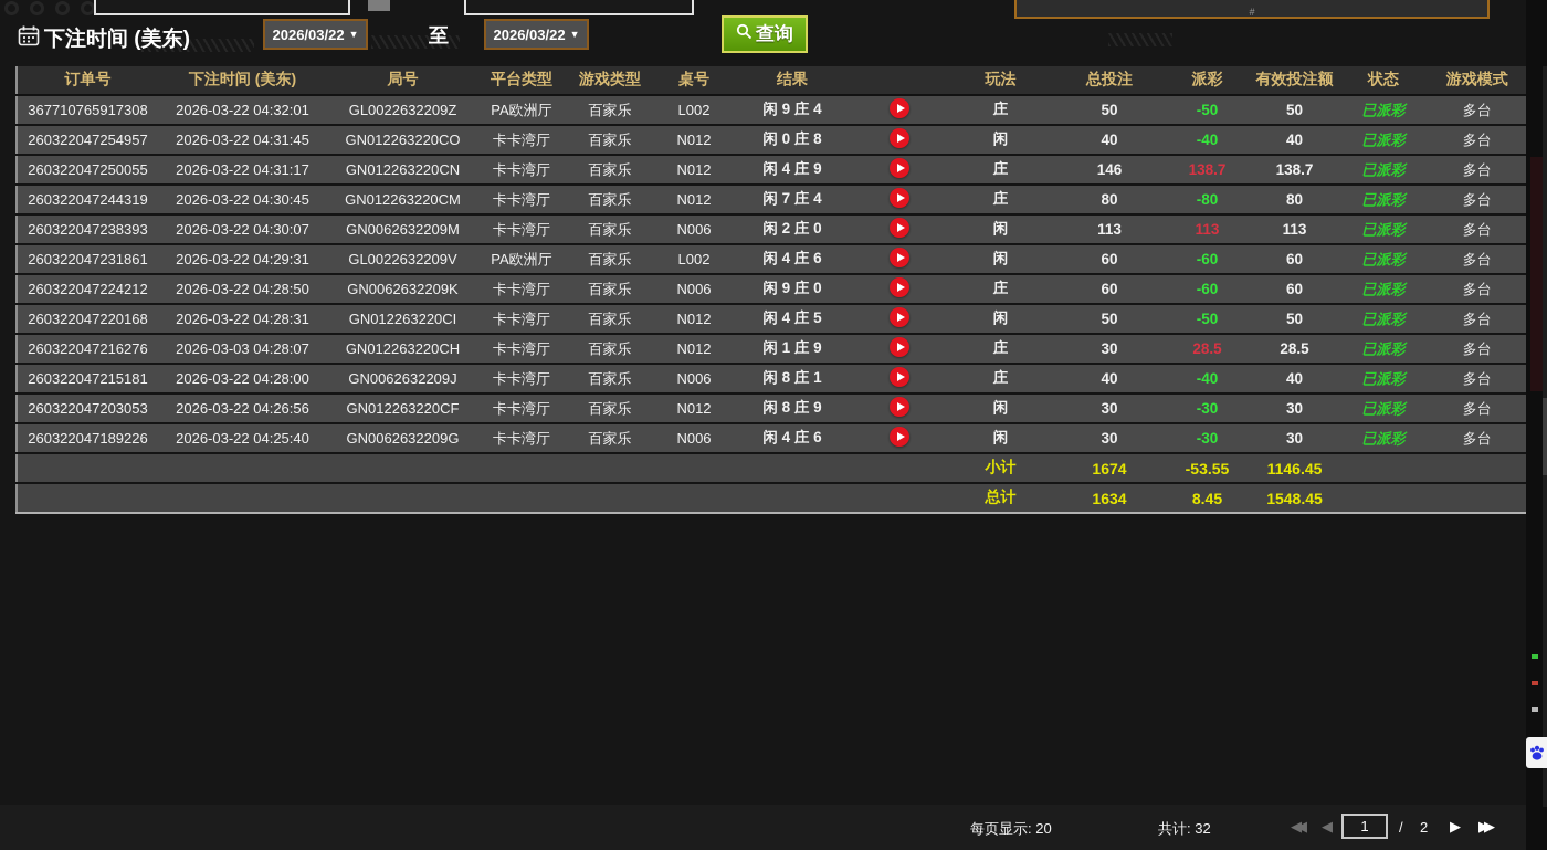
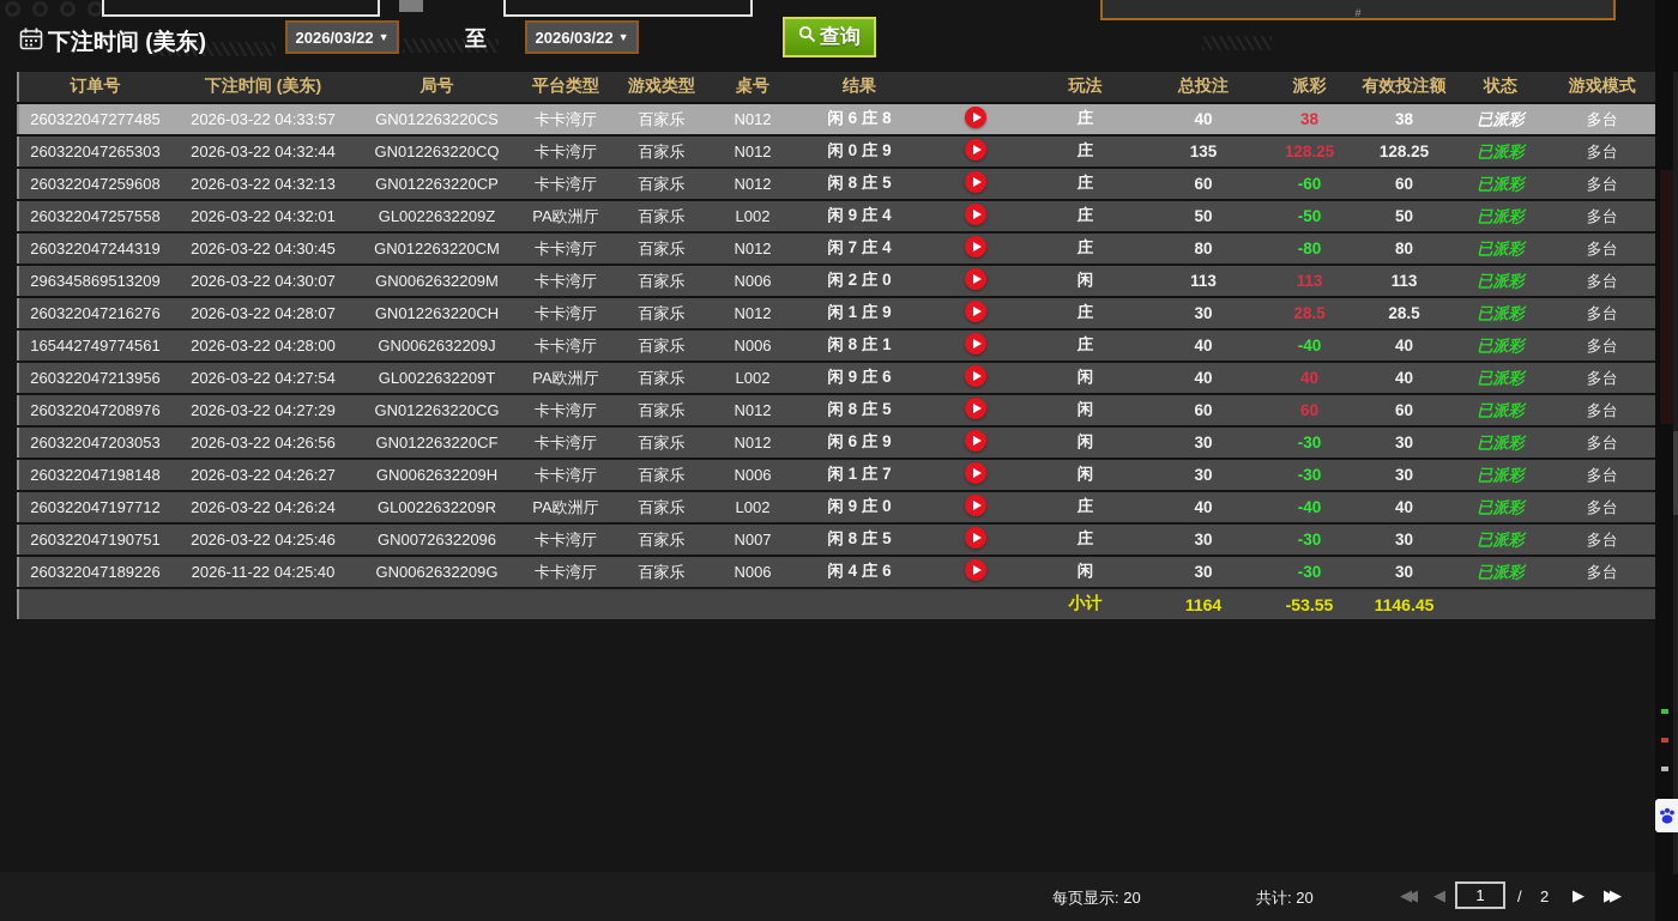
  #
  下注时间 (美东)
  2026/03/22
  ▼
  至
  2026/03/22
  ▼
  查询
  订单号	下注时间 (美东)	局号	平台类型	游戏类型	桌号	结果		玩法	总投注	派彩	有效投注额	状态	游戏模式
+ 260322047277485	2026-03-22 04:33:57	GN012263220CS	卡卡湾厅	百家乐	N012	闲 6 庄 8		庄	40	38	38	已派彩	多台
+ 260322047265303	2026-03-22 04:32:44	GN012263220CQ	卡卡湾厅	百家乐	N012	闲 0 庄 9		庄	135	128.25	128.25	已派彩	多台
+ 260322047259608	2026-03-22 04:32:13	GN012263220CP	卡卡湾厅	百家乐	N012	闲 8 庄 5		庄	60	-60	60	已派彩	多台
- 367710765917308	2026-03-22 04:32:01	GL0022632209Z	PA欧洲厅	百家乐	L002	闲 9 庄 4		庄	50	-50	50	已派彩	多台
+ 260322047257558	2026-03-22 04:32:01	GL0022632209Z	PA欧洲厅	百家乐	L002	闲 9 庄 4		庄	50	-50	50	已派彩	多台
- 260322047254957	2026-03-22 04:31:45	GN012263220CO	卡卡湾厅	百家乐	N012	闲 0 庄 8		闲	40	-40	40	已派彩	多台
- 260322047250055	2026-03-22 04:31:17	GN012263220CN	卡卡湾厅	百家乐	N012	闲 4 庄 9		庄	146	138.7	138.7	已派彩	多台
  260322047244319	2026-03-22 04:30:45	GN012263220CM	卡卡湾厅	百家乐	N012	闲 7 庄 4		庄	80	-80	80	已派彩	多台
- 260322047238393	2026-03-22 04:30:07	GN0062632209M	卡卡湾厅	百家乐	N006	闲 2 庄 0		闲	113	113	113	已派彩	多台
+ 296345869513209	2026-03-22 04:30:07	GN0062632209M	卡卡湾厅	百家乐	N006	闲 2 庄 0		闲	113	113	113	已派彩	多台
- 260322047231861	2026-03-22 04:29:31	GL0022632209V	PA欧洲厅	百家乐	L002	闲 4 庄 6		闲	60	-60	60	已派彩	多台
- 260322047224212	2026-03-22 04:28:50	GN0062632209K	卡卡湾厅	百家乐	N006	闲 9 庄 0		庄	60	-60	60	已派彩	多台
- 260322047220168	2026-03-22 04:28:31	GN012263220CI	卡卡湾厅	百家乐	N012	闲 4 庄 5		闲	50	-50	50	已派彩	多台
- 260322047216276	2026-03-03 04:28:07	GN012263220CH	卡卡湾厅	百家乐	N012	闲 1 庄 9		庄	30	28.5	28.5	已派彩	多台
+ 260322047216276	2026-03-22 04:28:07	GN012263220CH	卡卡湾厅	百家乐	N012	闲 1 庄 9		庄	30	28.5	28.5	已派彩	多台
- 260322047215181	2026-03-22 04:28:00	GN0062632209J	卡卡湾厅	百家乐	N006	闲 8 庄 1		庄	40	-40	40	已派彩	多台
+ 165442749774561	2026-03-22 04:28:00	GN0062632209J	卡卡湾厅	百家乐	N006	闲 8 庄 1		庄	40	-40	40	已派彩	多台
+ 260322047213956	2026-03-22 04:27:54	GL0022632209T	PA欧洲厅	百家乐	L002	闲 9 庄 6		闲	40	40	40	已派彩	多台
+ 260322047208976	2026-03-22 04:27:29	GN012263220CG	卡卡湾厅	百家乐	N012	闲 8 庄 5		闲	60	60	60	已派彩	多台
- 260322047203053	2026-03-22 04:26:56	GN012263220CF	卡卡湾厅	百家乐	N012	闲 8 庄 9		闲	30	-30	30	已派彩	多台
+ 260322047203053	2026-03-22 04:26:56	GN012263220CF	卡卡湾厅	百家乐	N012	闲 6 庄 9		闲	30	-30	30	已派彩	多台
+ 260322047198148	2026-03-22 04:26:27	GN0062632209H	卡卡湾厅	百家乐	N006	闲 1 庄 7		闲	30	-30	30	已派彩	多台
+ 260322047197712	2026-03-22 04:26:24	GL0022632209R	PA欧洲厅	百家乐	L002	闲 9 庄 0		庄	40	-40	40	已派彩	多台
+ 260322047190751	2026-03-22 04:25:46	GN00726322096	卡卡湾厅	百家乐	N007	闲 8 庄 5		庄	30	-30	30	已派彩	多台
- 260322047189226	2026-03-22 04:25:40	GN0062632209G	卡卡湾厅	百家乐	N006	闲 4 庄 6		闲	30	-30	30	已派彩	多台
+ 260322047189226	2026-11-22 04:25:40	GN0062632209G	卡卡湾厅	百家乐	N006	闲 4 庄 6		闲	30	-30	30	已派彩	多台
- 	小计	1674	-53.55	1146.45
+ 	小计	1164	-53.55	1146.45
- 	总计	1634	8.45	1548.45
  每页显示: 20
- 共计: 32
+ 共计: 20
  ◀◀
  ◀
  1
  /
  2
  ▶
  ▶▶
